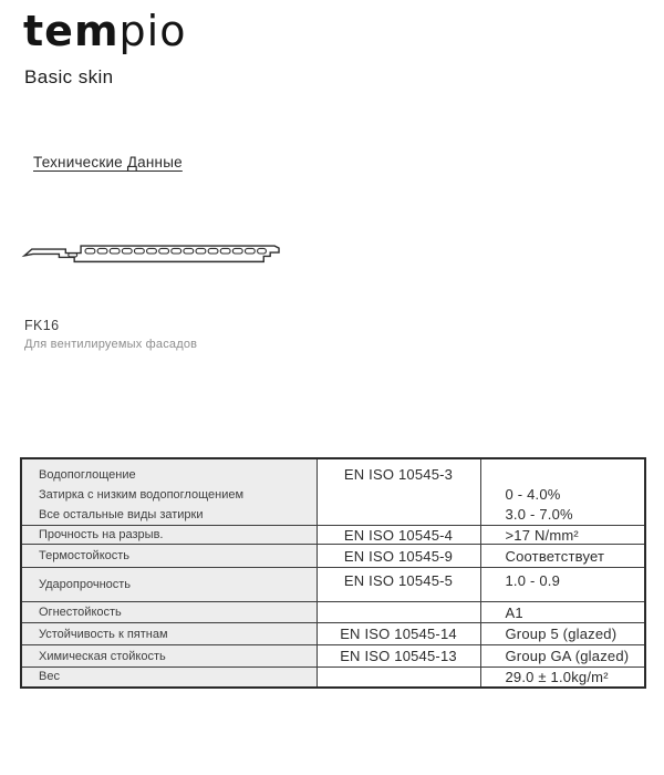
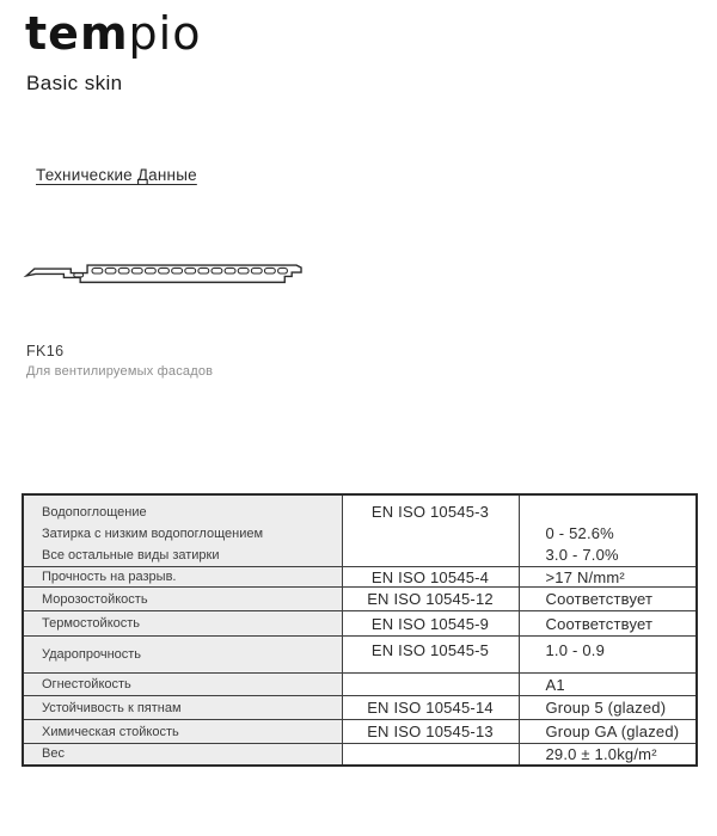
  tempio
  Basic skin
  Технические Данные
  FK16
  Для вентилируемых фасадов
- Водопоглощение Затирка с низким водопоглощением Все остальные виды затирки	EN ISO 10545-3	0 - 4.0% 3.0 - 7.0%
+ Водопоглощение Затирка с низким водопоглощением Все остальные виды затирки	EN ISO 10545-3	0 - 52.6% 3.0 - 7.0%
  Прочность на разрыв.	EN ISO 10545-4	>17 N/mm²
+ Морозостойкость	EN ISO 10545-12	Соответствует
  Термостойкость	EN ISO 10545-9	Соответствует
  Ударопрочность	EN ISO 10545-5	1.0 - 0.9
  Огнестойкость		A1
  Устойчивость к пятнам	EN ISO 10545-14	Group 5 (glazed)
  Химическая стойкость	EN ISO 10545-13	Group GA (glazed)
  Вес		29.0 ± 1.0kg/m²
